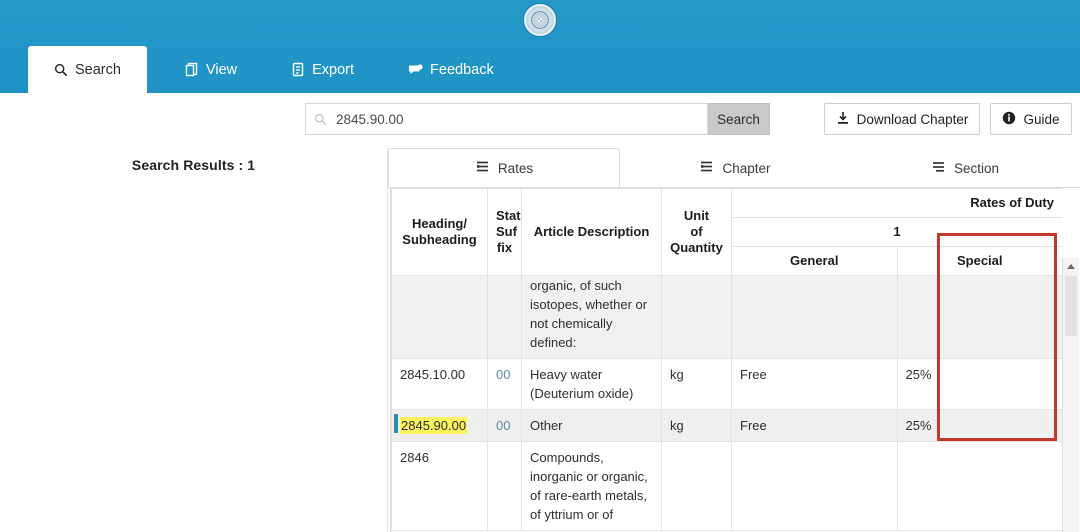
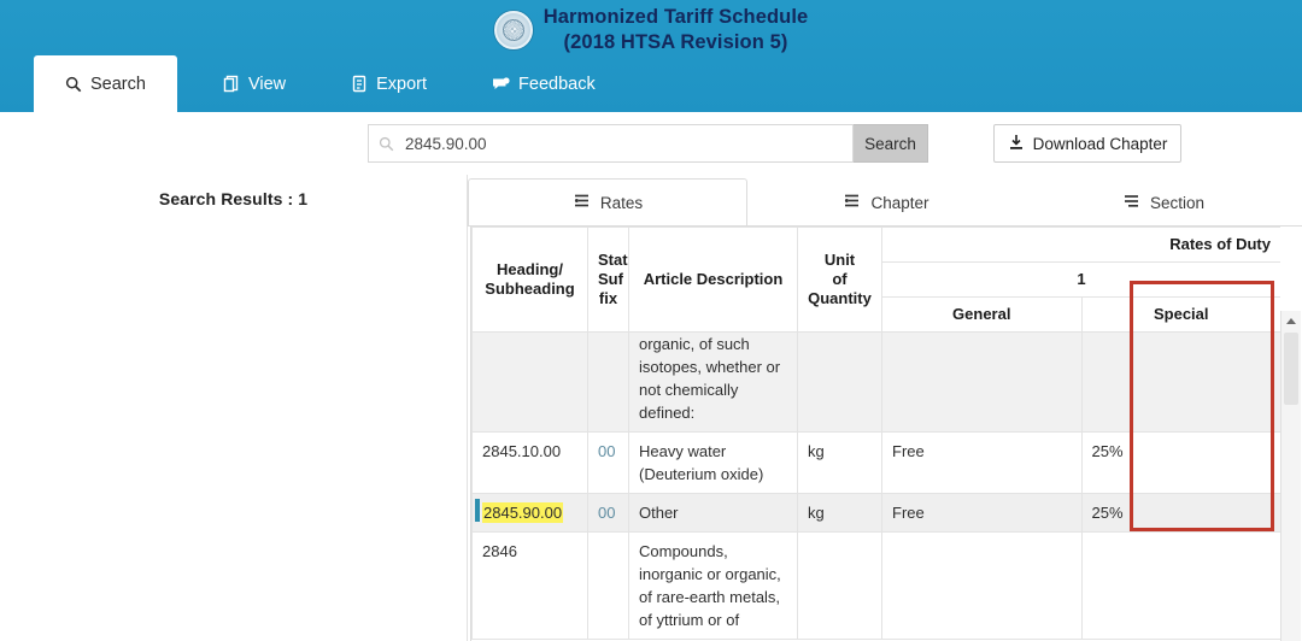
+ Harmonized Tariff Schedule
+ (2018 HTSA Revision 5)
  Search
  View
  Export
  Feedback
  2845.90.00
  Search
  Download Chapter
- Guide
  Search Results : 1
  Rates
  Chapter
  Section
  Heading/ Subheading	Stat Suf fix	Article Description	Unit of Quantity	Rates of Duty
  1
  General	Special
  		organic, of such isotopes, whether or not chemically defined:
  2845.10.00	00	Heavy water (Deuterium oxide)	kg	Free	25%
  2845.90.00	00	Other	kg	Free	25%
  2846		Compounds, inorganic or organic, of rare-earth metals, of yttrium or of
